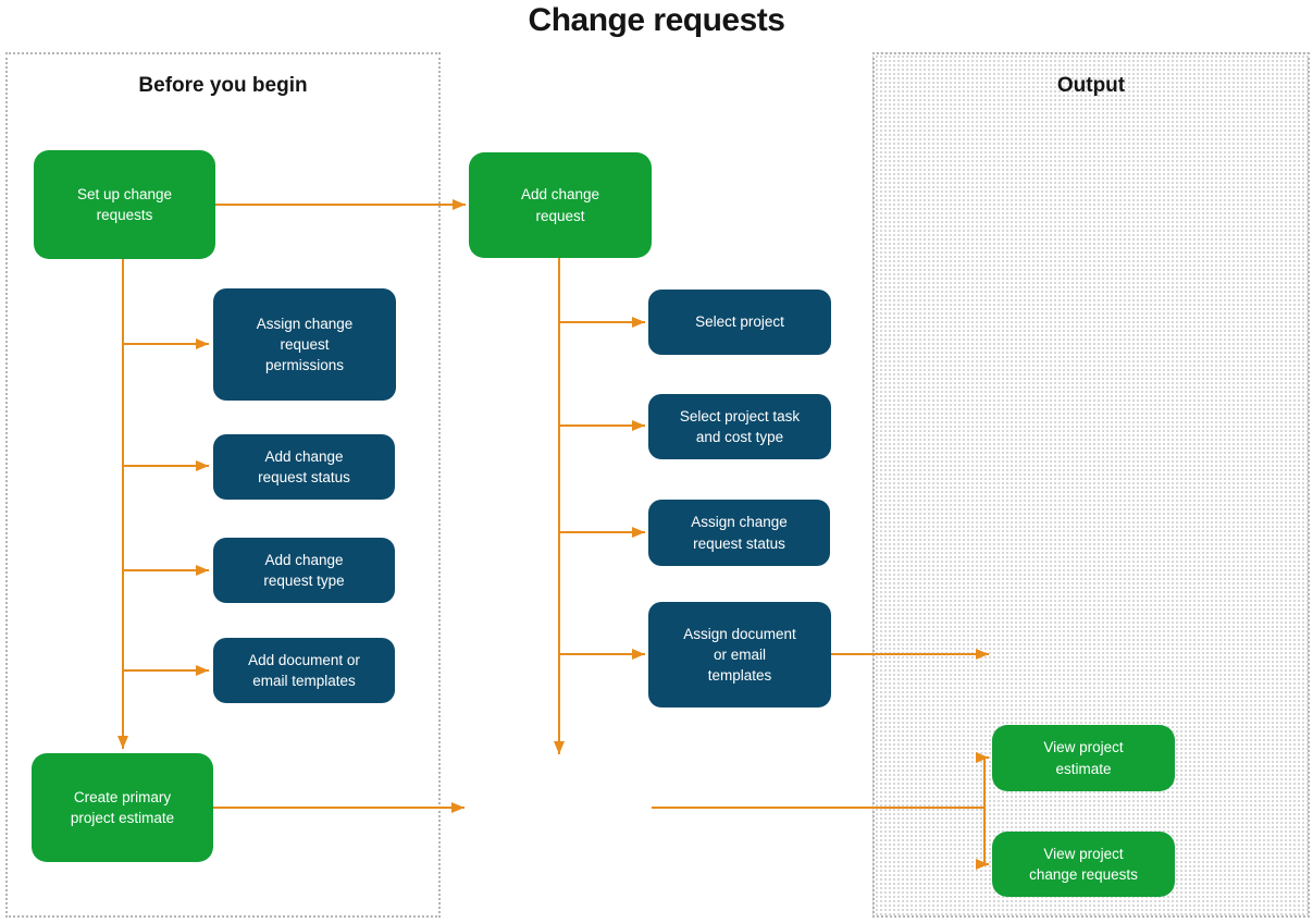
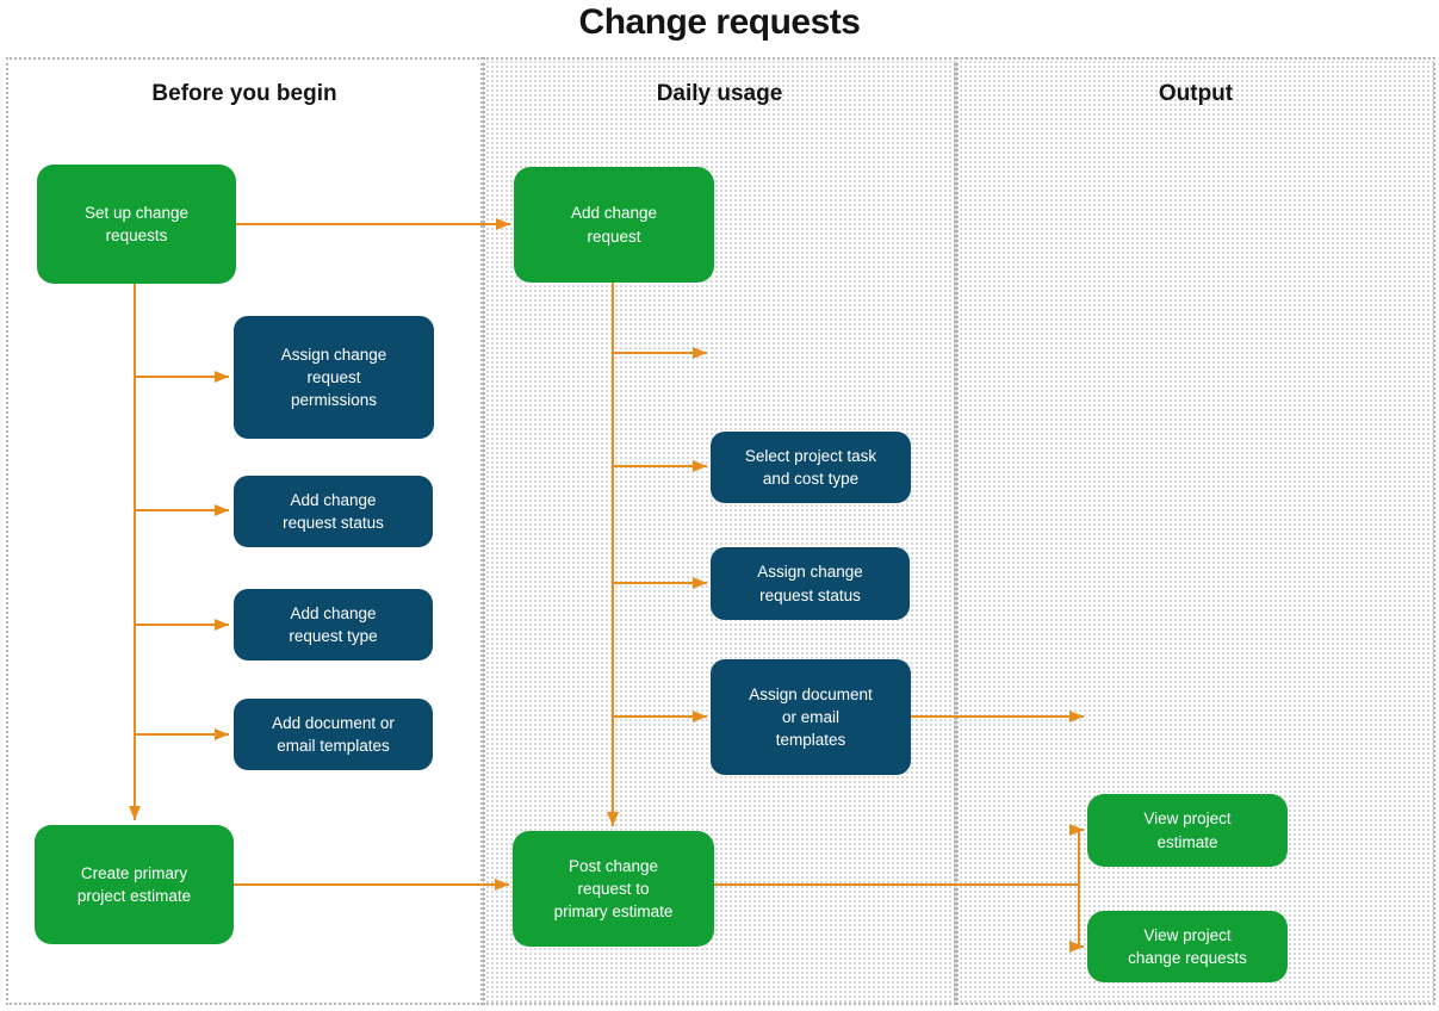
  Change requests
  Before you begin
+ Daily usage
  Output
  Set up change
  requests
  Assign change
  request
  permissions
  Add change
  request status
  Add change
  request type
  Add document or
  email templates
  Create primary
  project estimate
  Add change
  request
- Select project
  Select project task
  and cost type
  Assign change
  request status
  Assign document
  or email
  templates
+ Post change
+ request to
+ primary estimate
  View project
  estimate
  View project
  change requests
